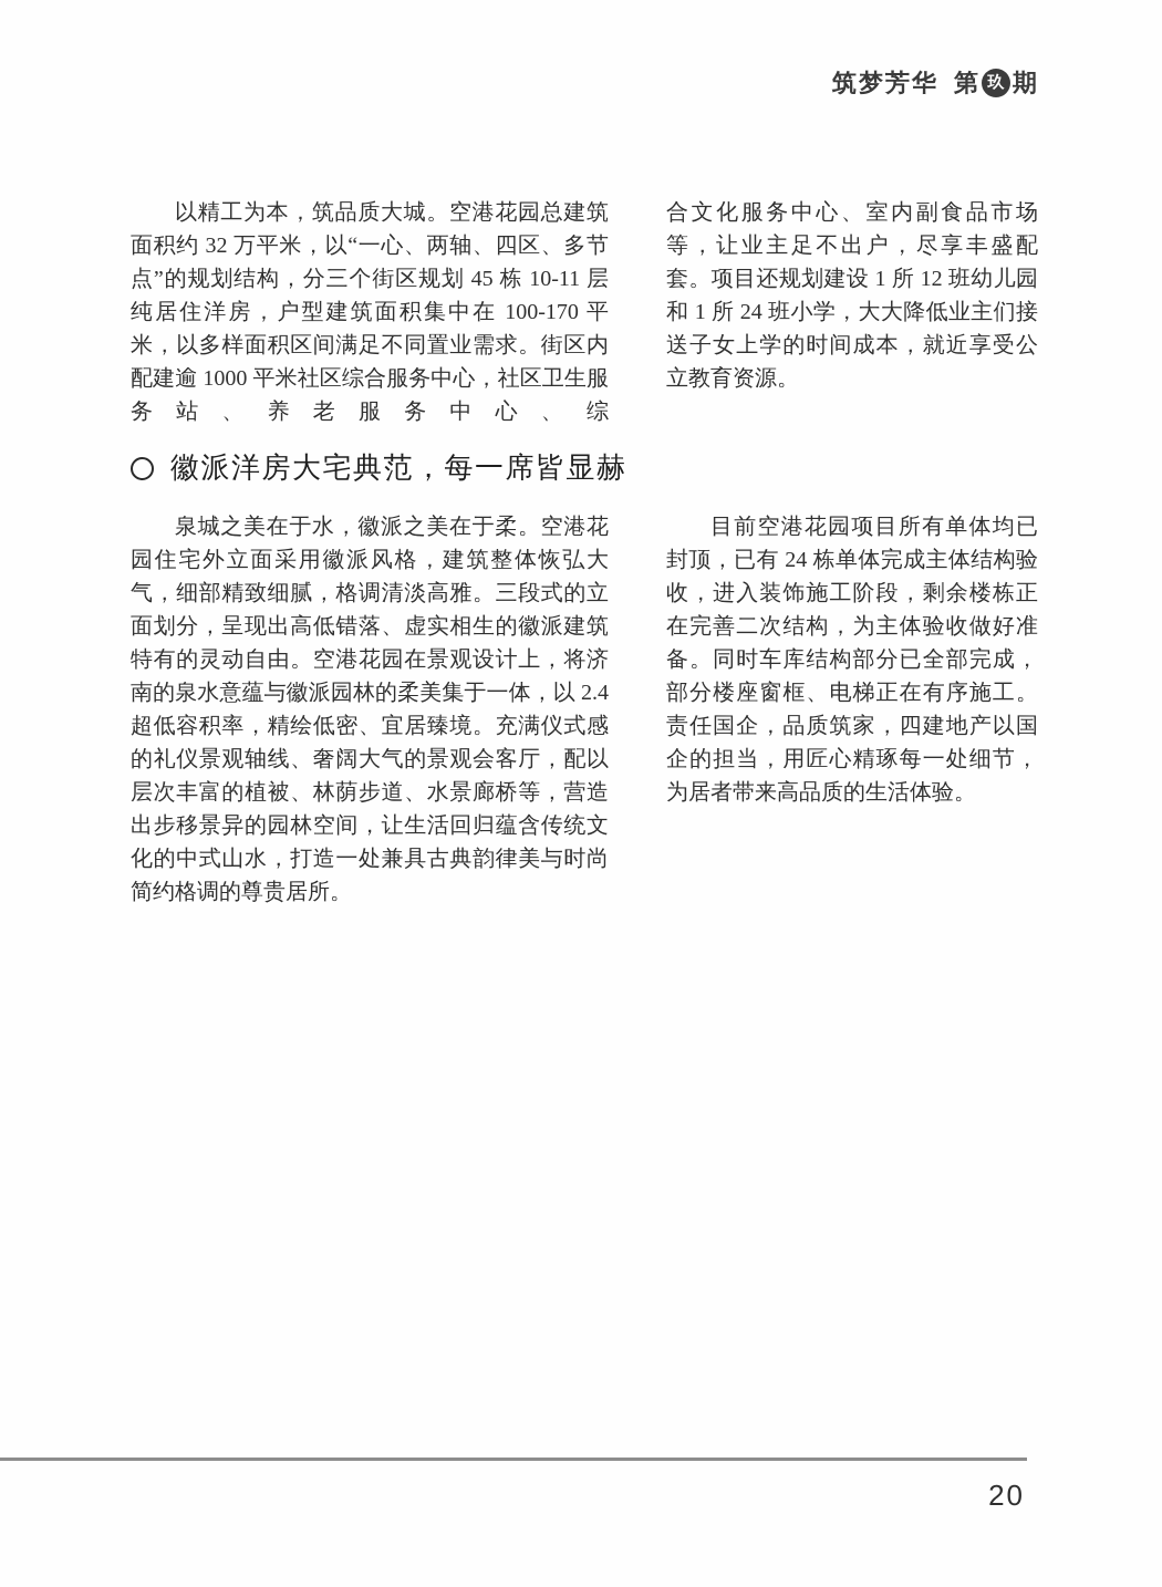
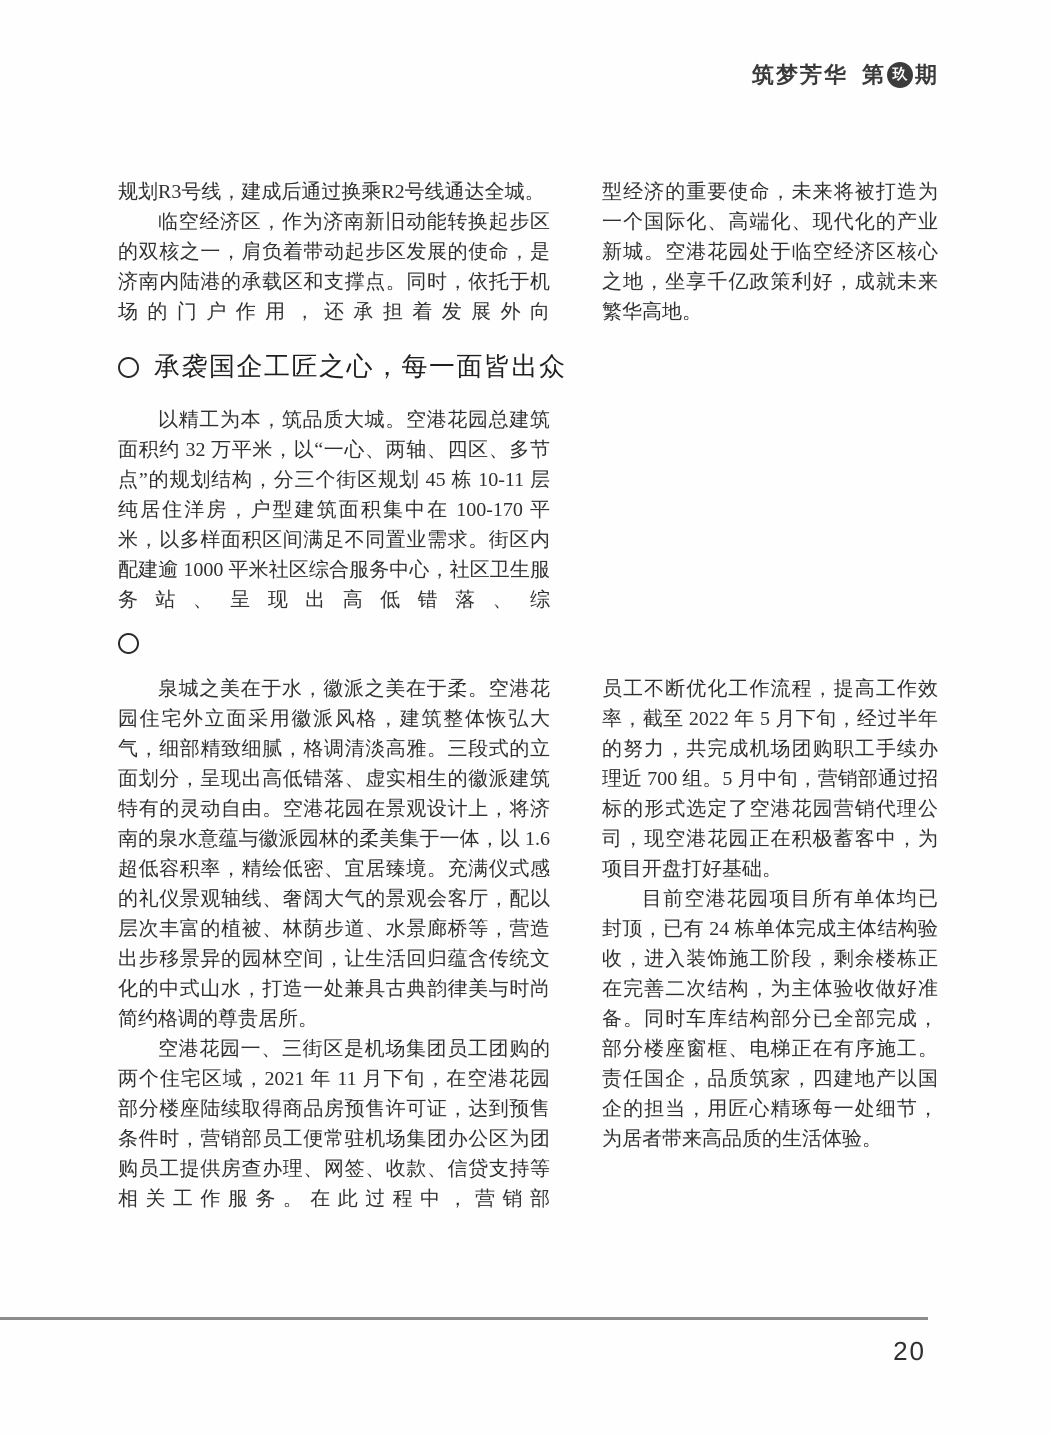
  筑梦芳华
  第
  玖
  期
+ 规划R3号线，建成后通过换乘R2号线通达全城。
+ 临空经济区，作为济南新旧动能转换起步区的双核之一，肩负着带动起步区发展的使命，是济南内陆港的承载区和支撑点。同时，依托于机场的门户作用，还承担着发展外向
+ 型经济的重要使命，未来将被打造为一个国际化、高端化、现代化的产业新城。空港花园处于临空经济区核心之地，坐享千亿政策利好，成就未来繁华高地。
+ 承袭国企工匠之心，每一面皆出众
- 以精工为本，筑品质大城。空港花园总建筑面积约 32 万平米，以“一心、两轴、四区、多节点”的规划结构，分三个街区规划 45 栋 10-11 层纯居住洋房，户型建筑面积集中在 100-170 平米，以多样面积区间满足不同置业需求。街区内配建逾 1000 平米社区综合服务中心，社区卫生服务站、养老服务中心、综
+ 以精工为本，筑品质大城。空港花园总建筑面积约 32 万平米，以“一心、两轴、四区、多节点”的规划结构，分三个街区规划 45 栋 10-11 层纯居住洋房，户型建筑面积集中在 100-170 平米，以多样面积区间满足不同置业需求。街区内配建逾 1000 平米社区综合服务中心，社区卫生服务站、呈现出高低错落、综
- 合文化服务中心、室内副食品市场等，让业主足不出户，尽享丰盛配套。项目还规划建设 1 所 12 班幼儿园和 1 所 24 班小学，大大降低业主们接送子女上学的时间成本，就近享受公立教育资源。
- 徽派洋房大宅典范，每一席皆显赫
- 泉城之美在于水，徽派之美在于柔。空港花园住宅外立面采用徽派风格，建筑整体恢弘大气，细部精致细腻，格调清淡高雅。三段式的立面划分，呈现出高低错落、虚实相生的徽派建筑特有的灵动自由。空港花园在景观设计上，将济南的泉水意蕴与徽派园林的柔美集于一体，以 2.4 超低容积率，精绘低密、宜居臻境。充满仪式感的礼仪景观轴线、奢阔大气的景观会客厅，配以层次丰富的植被、林荫步道、水景廊桥等，营造出步移景异的园林空间，让生活回归蕴含传统文化的中式山水，打造一处兼具古典韵律美与时尚简约格调的尊贵居所。
+ 泉城之美在于水，徽派之美在于柔。空港花园住宅外立面采用徽派风格，建筑整体恢弘大气，细部精致细腻，格调清淡高雅。三段式的立面划分，呈现出高低错落、虚实相生的徽派建筑特有的灵动自由。空港花园在景观设计上，将济南的泉水意蕴与徽派园林的柔美集于一体，以 1.6 超低容积率，精绘低密、宜居臻境。充满仪式感的礼仪景观轴线、奢阔大气的景观会客厅，配以层次丰富的植被、林荫步道、水景廊桥等，营造出步移景异的园林空间，让生活回归蕴含传统文化的中式山水，打造一处兼具古典韵律美与时尚简约格调的尊贵居所。
+ 空港花园一、三街区是机场集团员工团购的两个住宅区域，2021 年 11 月下旬，在空港花园部分楼座陆续取得商品房预售许可证，达到预售条件时，营销部员工便常驻机场集团办公区为团购员工提供房查办理、网签、收款、信贷支持等相关工作服务。在此过程中，营销部
+ 员工不断优化工作流程，提高工作效率，截至 2022 年 5 月下旬，经过半年的努力，共完成机场团购职工手续办理近 700 组。5 月中旬，营销部通过招标的形式选定了空港花园营销代理公司，现空港花园正在积极蓄客中，为项目开盘打好基础。
  目前空港花园项目所有单体均已封顶，已有 24 栋单体完成主体结构验收，进入装饰施工阶段，剩余楼栋正在完善二次结构，为主体验收做好准备。同时车库结构部分已全部完成，部分楼座窗框、电梯正在有序施工。责任国企，品质筑家，四建地产以国企的担当，用匠心精琢每一处细节，为居者带来高品质的生活体验。
  20
